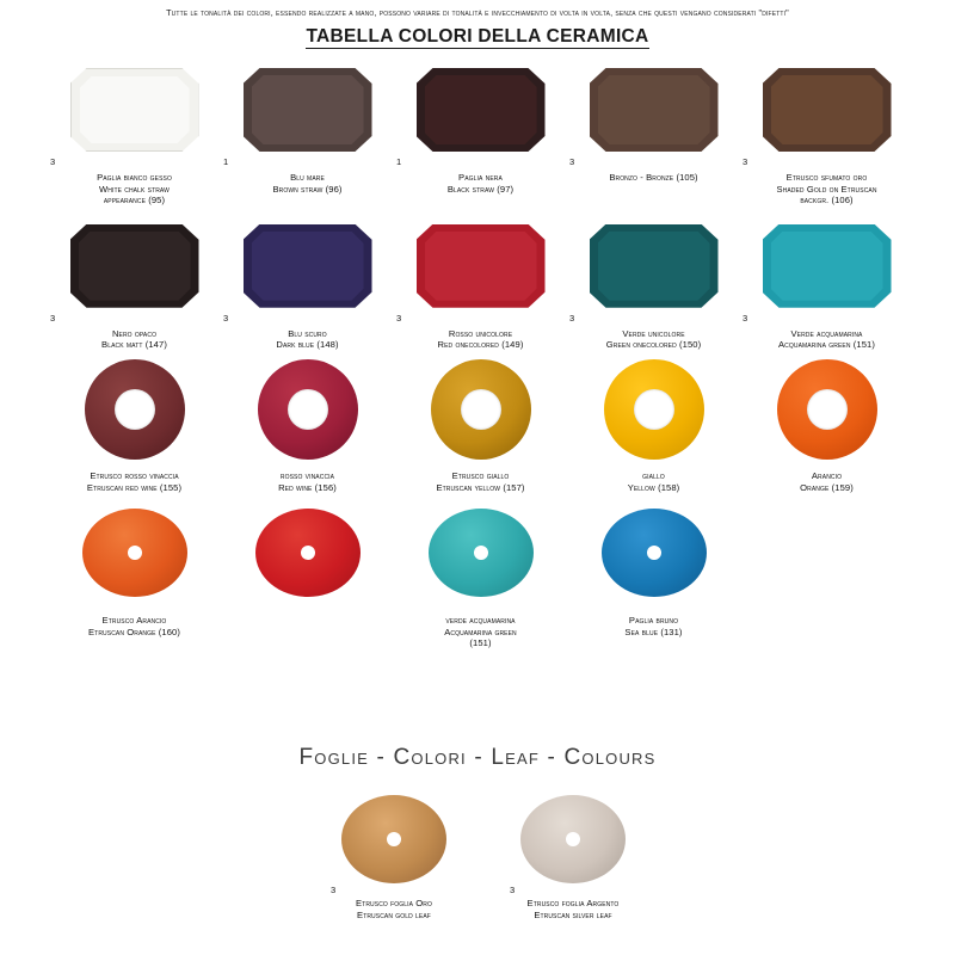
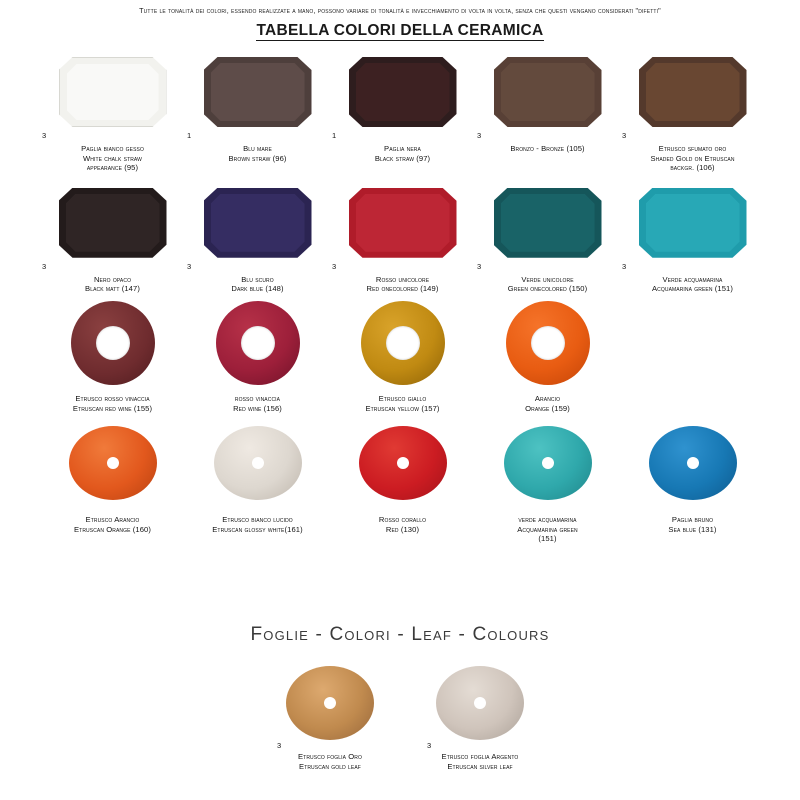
  Tutte le tonalità dei colori, essendo realizzate a mano, possono variare di tonalità e invecchiamento di volta in volta, senza che questi vengano considerati "difetti"
  TABELLA COLORI DELLA CERAMICA
  3
  Paglia bianco gesso
  White chalk straw
  appearance (95)
  1
  Blu mare
  Brown straw (96)
  1
  Paglia nera
  Black straw (97)
  3
  Bronzo - Bronze (105)
  3
  Etrusco sfumato oro
  Shaded Gold on Etruscan
  backgr. (106)
  3
  Nero opaco
  Black matt (147)
  3
  Blu scuro
  Dark blue (148)
  3
  Rosso unicolore
  Red onecolored (149)
  3
  Verde unicolore
  Green onecolored (150)
  3
  Verde acquamarina
  Acquamarina green (151)
  Etrusco rosso vinaccia
  Etruscan red wine (155)
  rosso vinaccia
  Red wine (156)
  Etrusco giallo
  Etruscan yellow (157)
- giallo
- Yellow (158)
  Arancio
  Orange (159)
  Etrusco Arancio
  Etruscan Orange (160)
+ Etrusco bianco lucido
+ Etruscan glossy white(161)
+ Rosso corallo
+ Red (130)
  verde acquamarina
  Acquamarina green
  (151)
  Paglia bruno
  Sea blue (131)
  Foglie - Colori - Leaf - Colours
  3
  Etrusco foglia Oro
  Etruscan gold leaf
  3
  Etrusco foglia Argento
  Etruscan silver leaf
